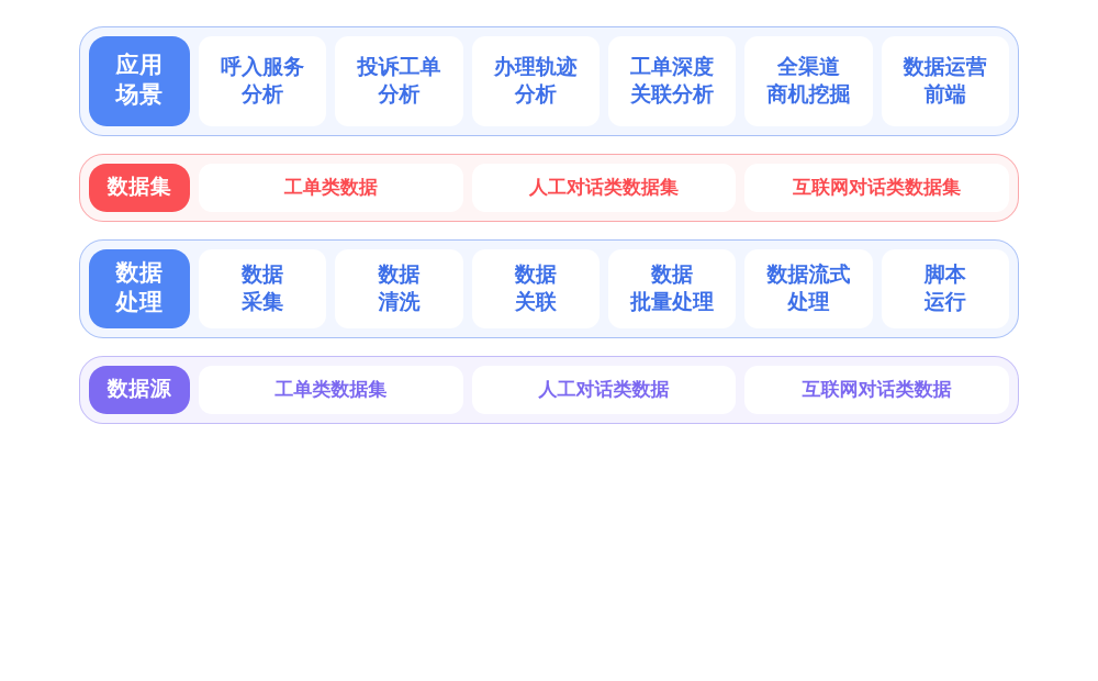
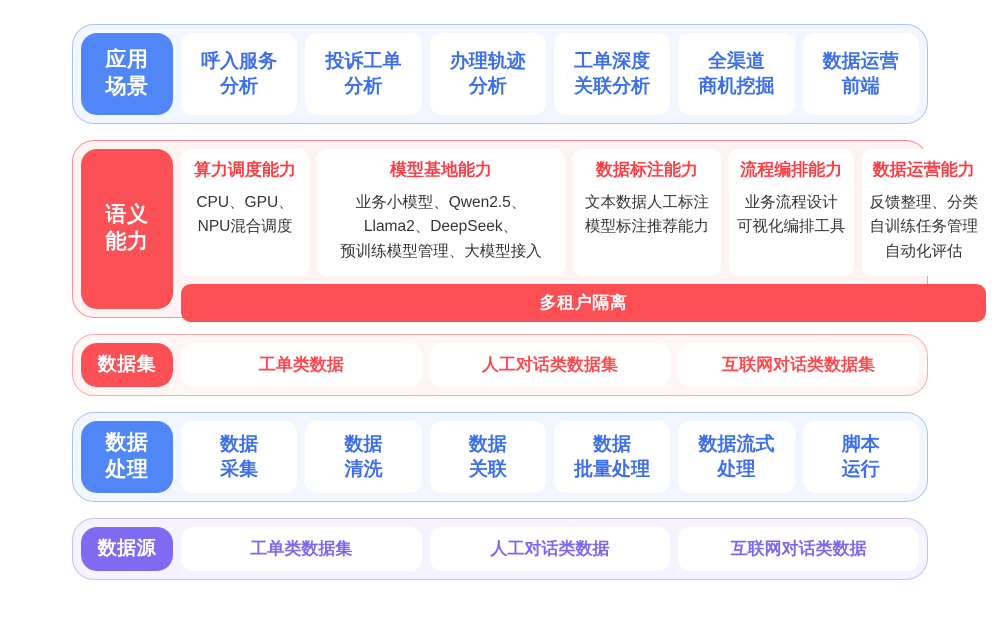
  应用
  场景
  呼入服务
  分析
  投诉工单
  分析
  办理轨迹
  分析
  工单深度
  关联分析
  全渠道
  商机挖掘
  数据运营
  前端
+ 语义
+ 能力
+ 算力调度能力
+ CPU、GPU、
+ NPU混合调度
+ 模型基地能力
+ 业务小模型、Qwen2.5、
+ Llama2、DeepSeek、
+ 预训练模型管理、大模型接入
+ 数据标注能力
+ 文本数据人工标注
+ 模型标注推荐能力
+ 流程编排能力
+ 业务流程设计
+ 可视化编排工具
+ 数据运营能力
+ 反馈整理、分类
+ 自训练任务管理
+ 自动化评估
+ 多租户隔离
  数据集
  工单类数据
  人工对话类数据集
  互联网对话类数据集
  数据
  处理
  数据
  采集
  数据
  清洗
  数据
  关联
  数据
  批量处理
  数据流式
  处理
  脚本
  运行
  数据源
  工单类数据集
  人工对话类数据
  互联网对话类数据
